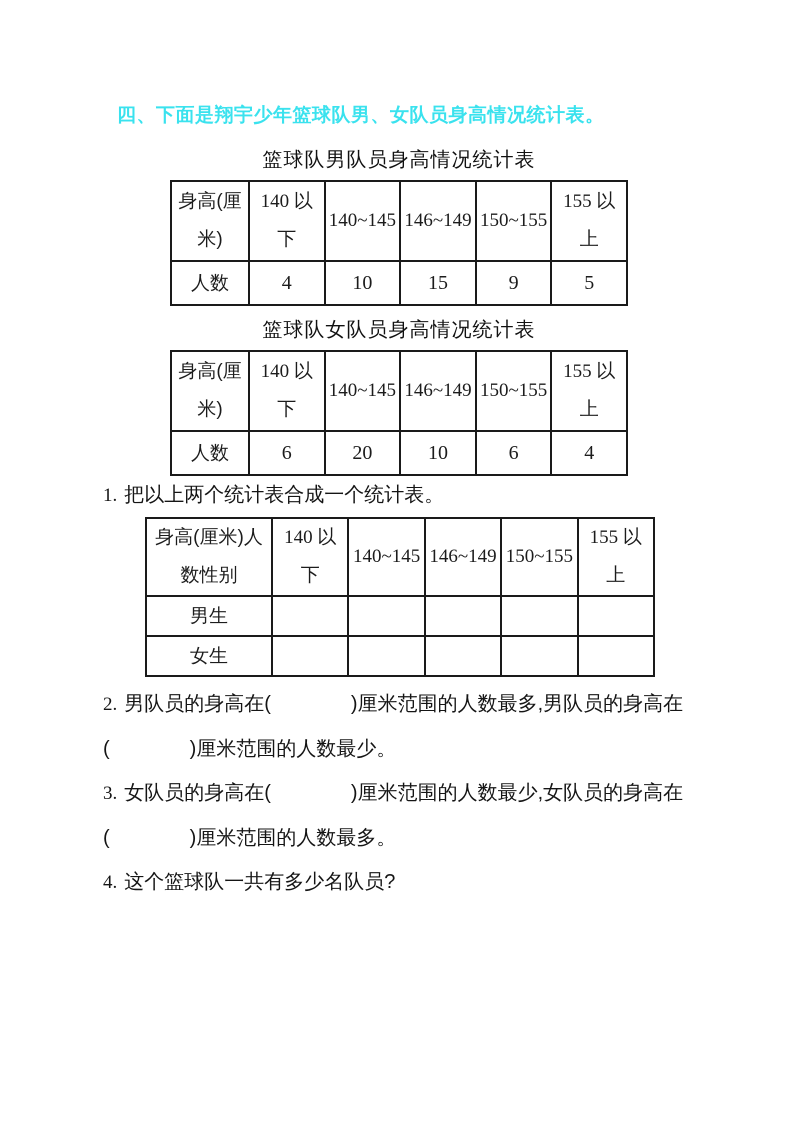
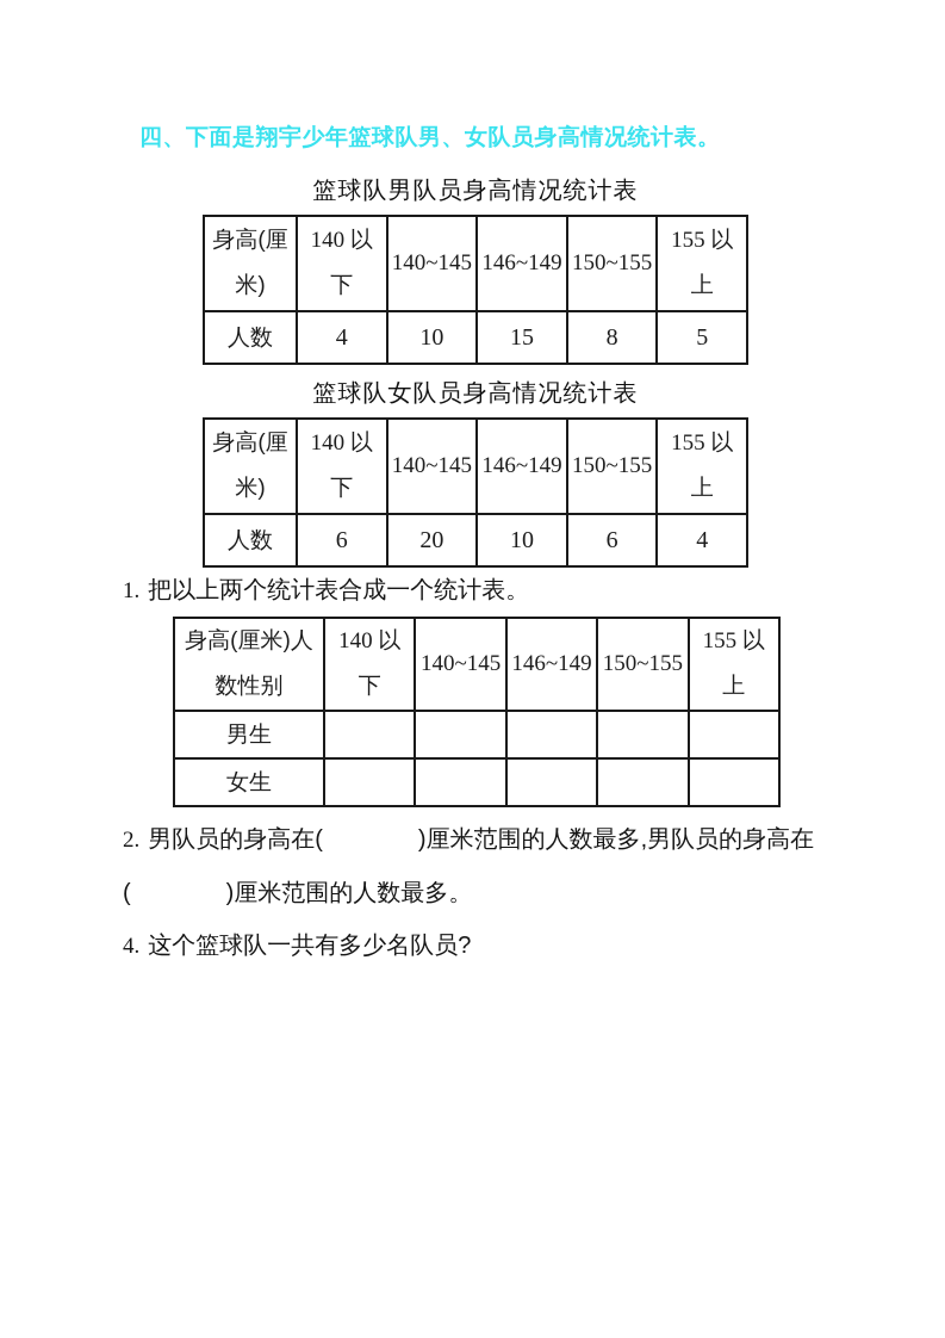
  四、下面是翔宇少年篮球队男、女队员身高情况统计表。
  篮球队男队员身高情况统计表
  身高(厘米)	140 以下	140~145	146~149	150~155	155 以上
- 人数	4	10	15	9	5
+ 人数	4	10	15	8	5
  篮球队女队员身高情况统计表
  身高(厘米)	140 以下	140~145	146~149	150~155	155 以上
  人数	6	20	10	6	4
  1. 把以上两个统计表合成一个统计表。
  身高(厘米)人数性别	140 以下	140~145	146~149	150~155	155 以上
  男生
  女生
  2. 男队员的身高在( )厘米范围的人数最多,男队员的身高在
- ( )厘米范围的人数最少。
- 3. 女队员的身高在( )厘米范围的人数最少,女队员的身高在
  ( )厘米范围的人数最多。
  4. 这个篮球队一共有多少名队员?
